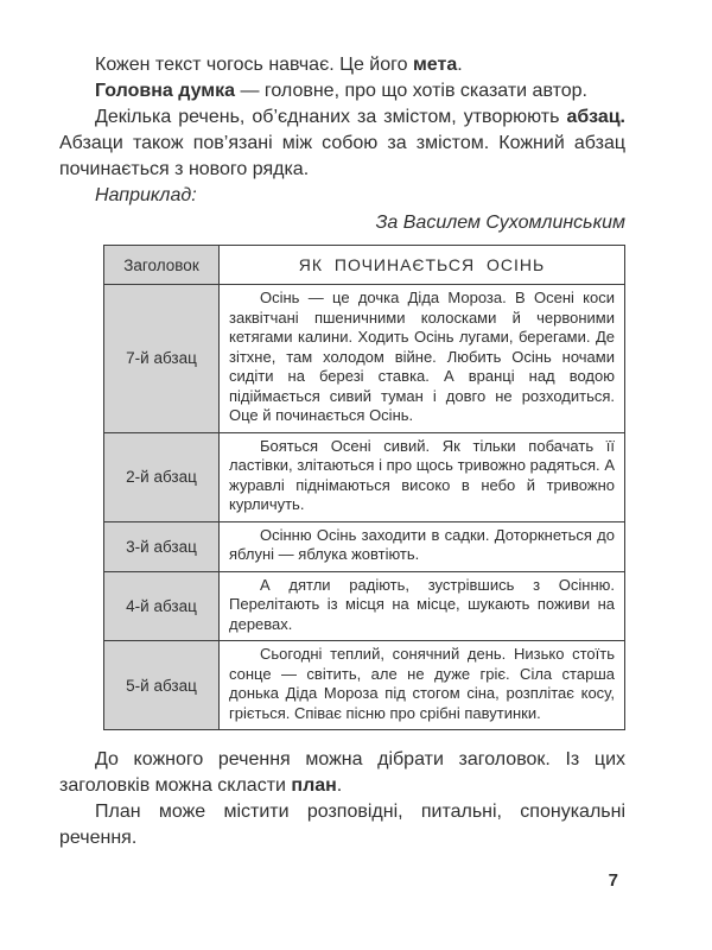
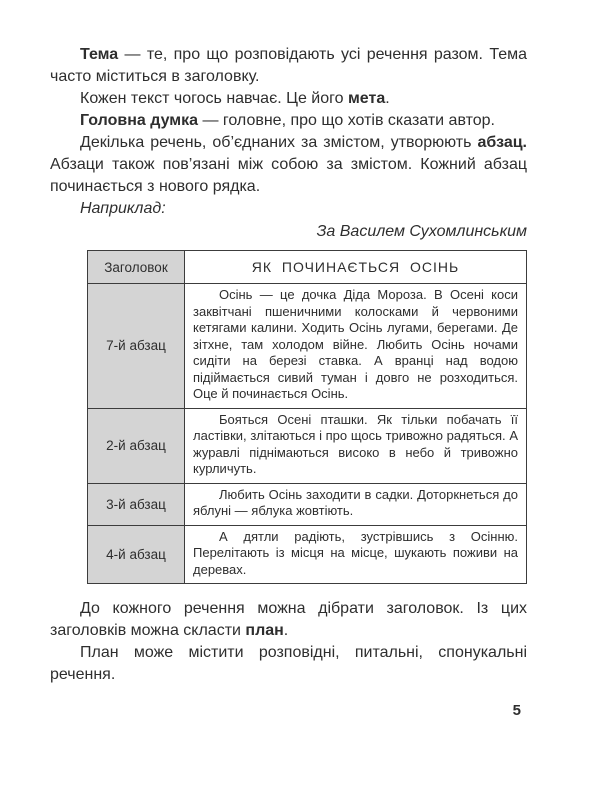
+ Тема — те, про що розповідають усі речення разом. Тема часто міститься в заголовку.
  Кожен текст чогось навчає. Це його мета.
  Головна думка — головне, про що хотів сказати автор.
  Декілька речень, об’єднаних за змістом, утворюють абзац. Абзаци також пов’язані між собою за змістом. Кожний абзац починається з нового рядка.
  Наприклад:
  За Василем Сухомлинським
  Заголовок	ЯК ПОЧИНАЄТЬСЯ ОСІНЬ
  7-й абзац	Осінь — це дочка Діда Мороза. В Осені коси заквітчані пшеничними колосками й червоними кетягами калини. Ходить Осінь лугами, берегами. Де зітхне, там холодом війне. Любить Осінь ночами сидіти на березі ставка. А вранці над водою підіймається сивий туман і довго не розходиться. Оце й починається Осінь.
- 2-й абзац	Бояться Осені сивий. Як тільки побачать її ластівки, злітаються і про щось тривожно радяться. А журавлі піднімаються високо в небо й тривожно курличуть.
+ 2-й абзац	Бояться Осені пташки. Як тільки побачать її ластівки, злітаються і про щось тривожно радяться. А журавлі піднімаються високо в небо й тривожно курличуть.
- 3-й абзац	Осінню Осінь заходити в садки. Доторкнеться до яблуні — яблука жовтіють.
+ 3-й абзац	Любить Осінь заходити в садки. Доторкнеться до яблуні — яблука жовтіють.
  4-й абзац	А дятли радіють, зустрівшись з Осінню. Перелітають із місця на місце, шукають поживи на деревах.
- 5-й абзац	Сьогодні теплий, сонячний день. Низько стоїть сонце — світить, але не дуже гріє. Сіла старша донька Діда Мороза під стогом сіна, розплітає косу, гріється. Співає пісню про срібні павутинки.
  До кожного речення можна дібрати заголовок. Із цих заголовків можна скласти план.
  План може містити розповідні, питальні, спонукальні речення.
- 7
+ 5
